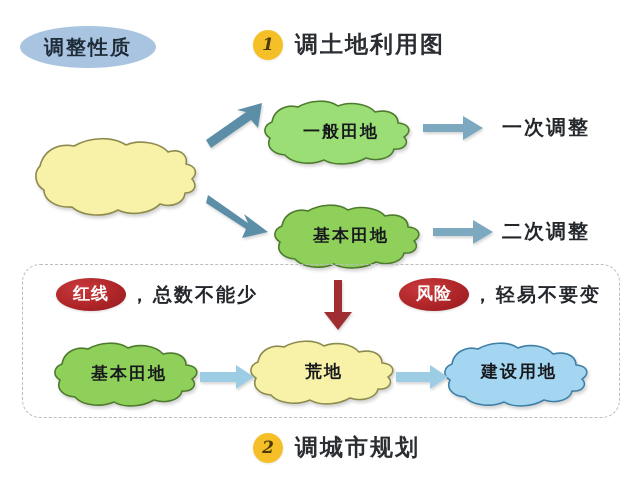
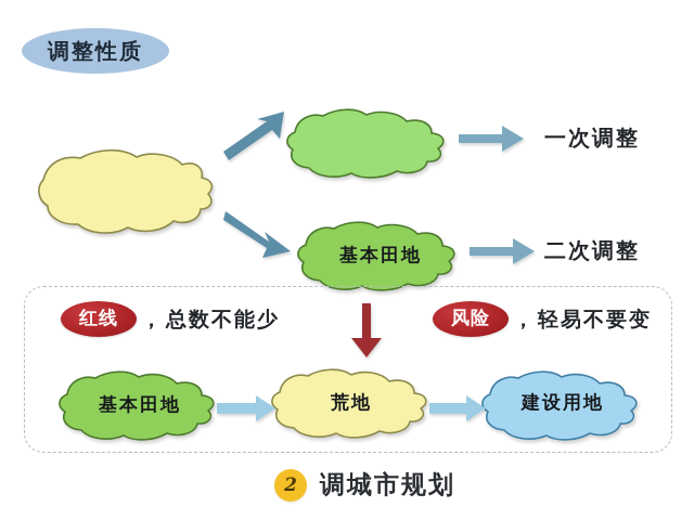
  调整性质
- 1
- 调土地利用图
- 一般田地
  基本田地
  基本田地
  荒地
  建设用地
  一次调整
  二次调整
  红线
  ，
  总数不能少
  风险
  ，
  轻易不要变
  2
  调城市规划
